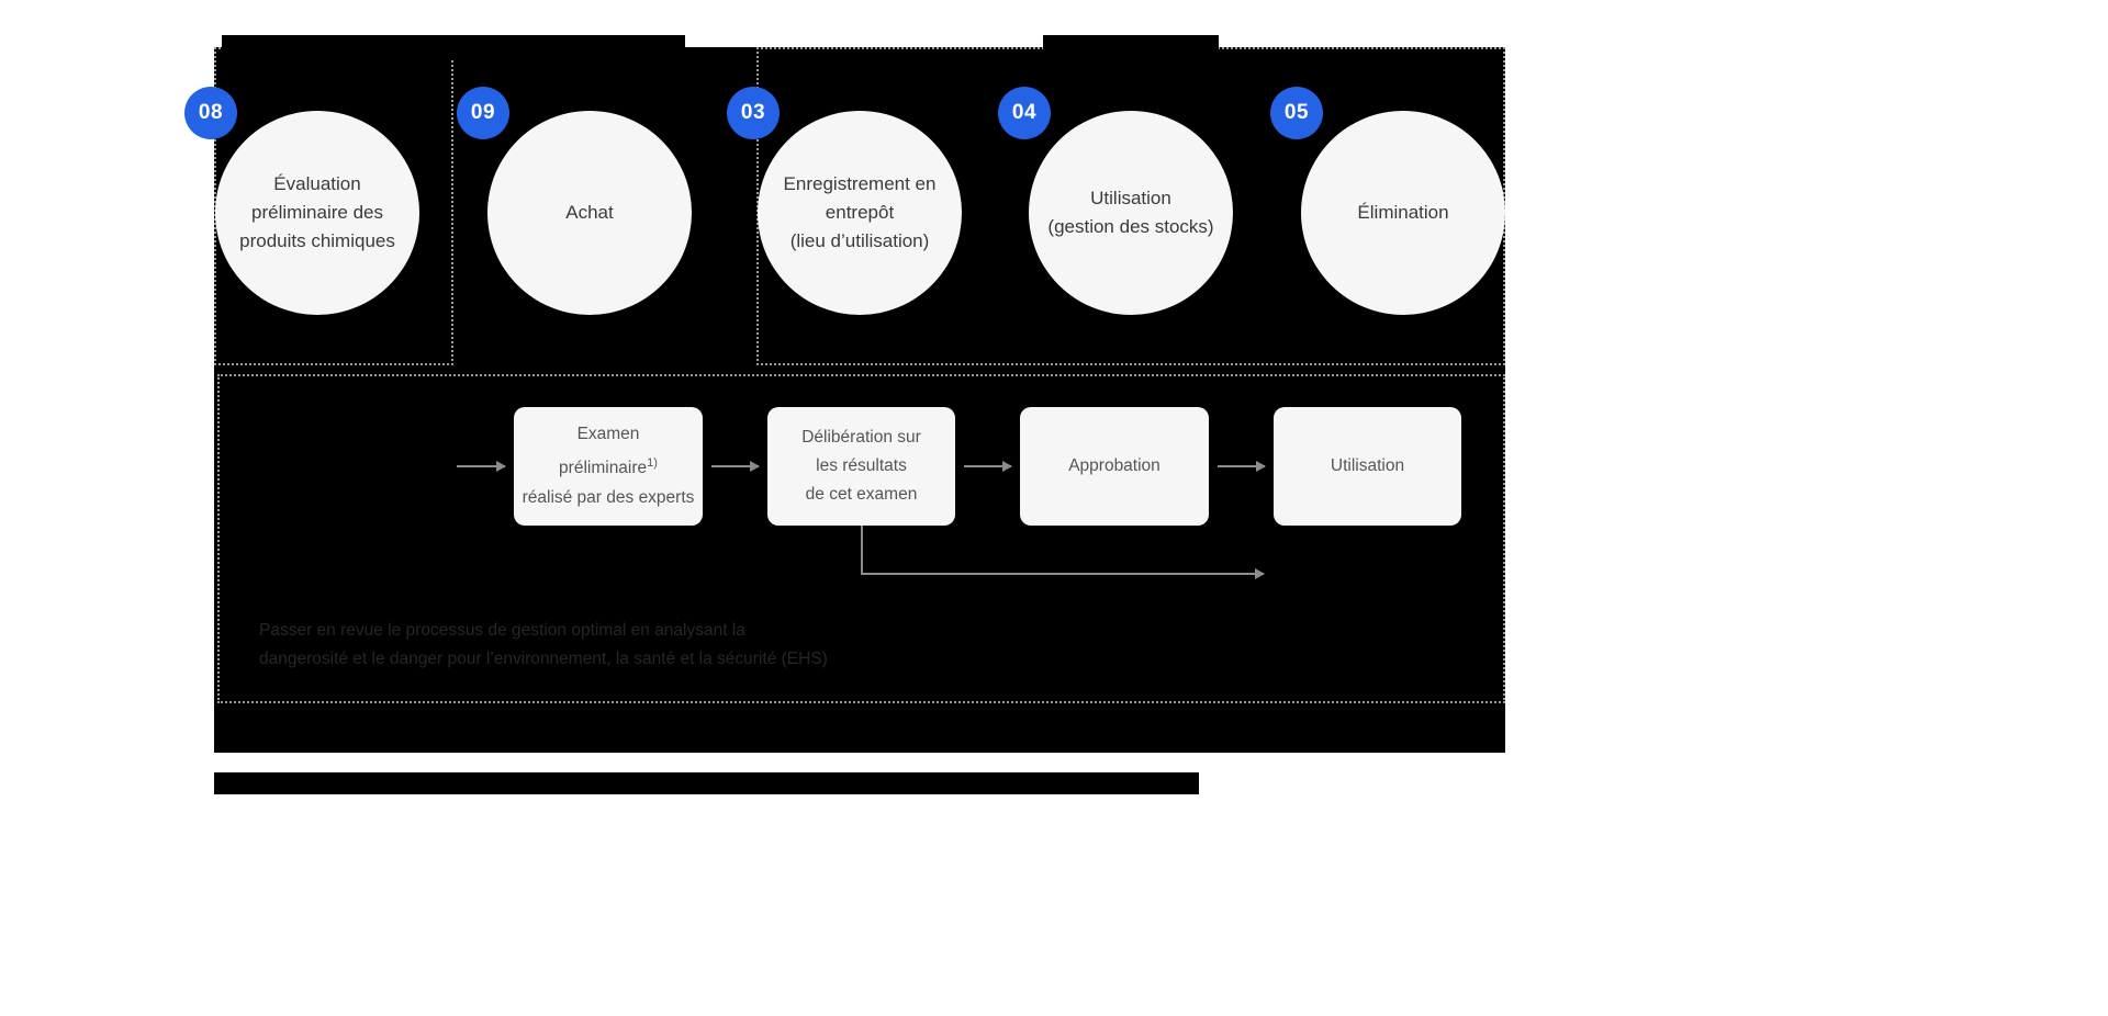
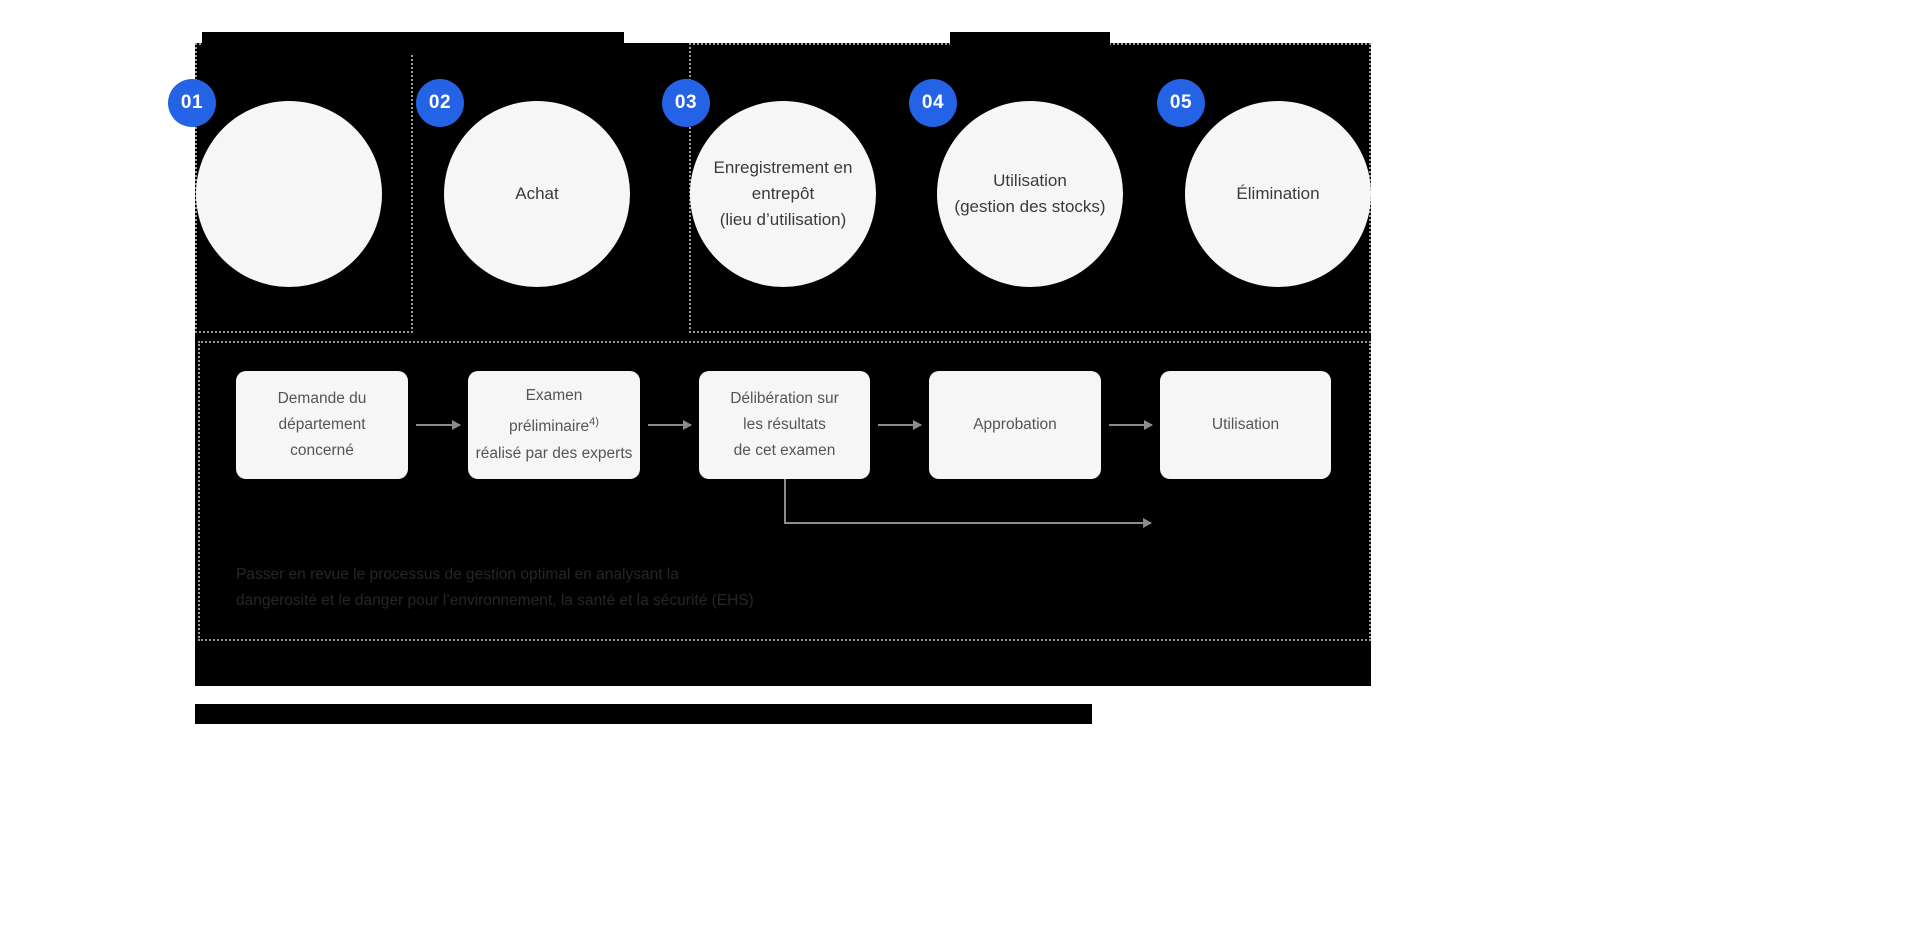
- 08
+ 01
- Évaluation
- préliminaire des
- produits chimiques
- 09
+ 02
  Achat
  03
  Enregistrement en
  entrepôt
  (lieu d’utilisation)
  04
  Utilisation
  (gestion des stocks)
  05
  Élimination
+ Demande du
+ département
+ concerné
  Examen
- préliminaire1)
+ préliminaire4)
  réalisé par des experts
  Délibération sur
  les résultats
  de cet examen
  Approbation
  Utilisation
  Passer en revue le processus de gestion optimal en analysant la
  dangerosité et le danger pour l’environnement, la santé et la sécurité (EHS)
